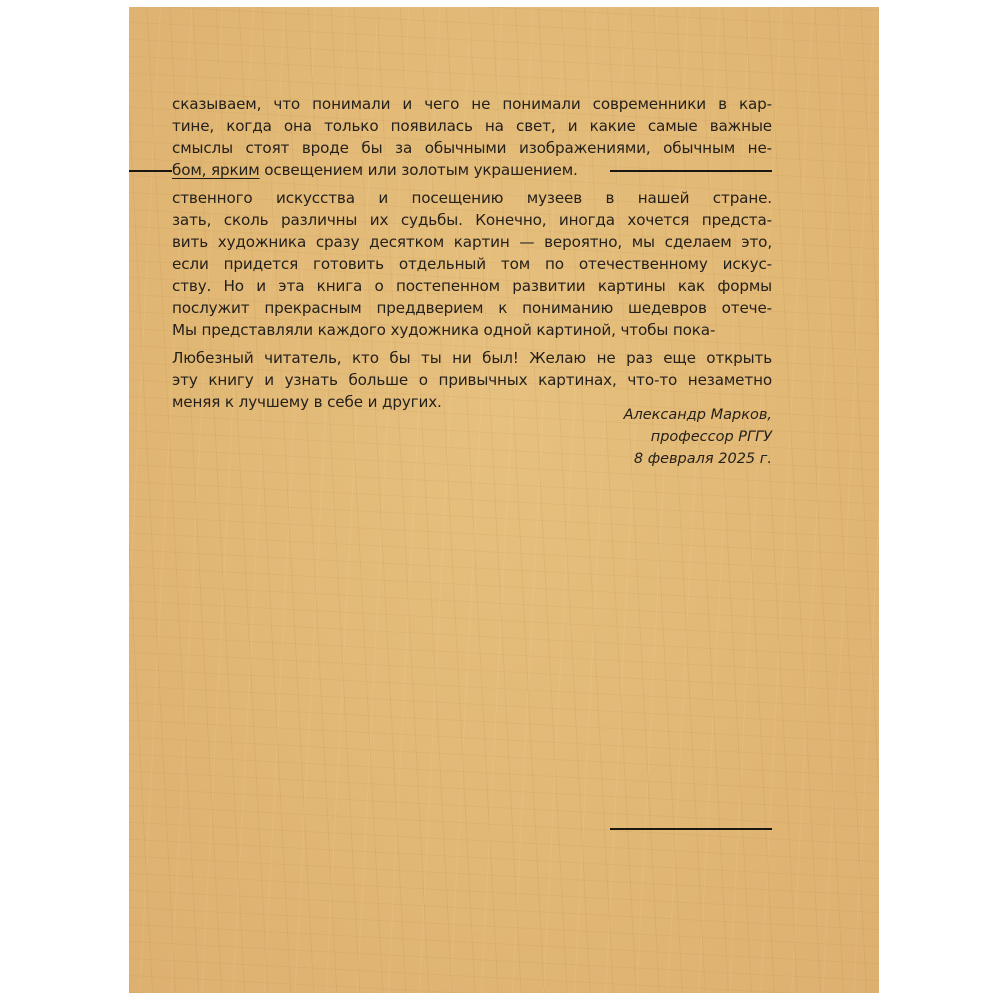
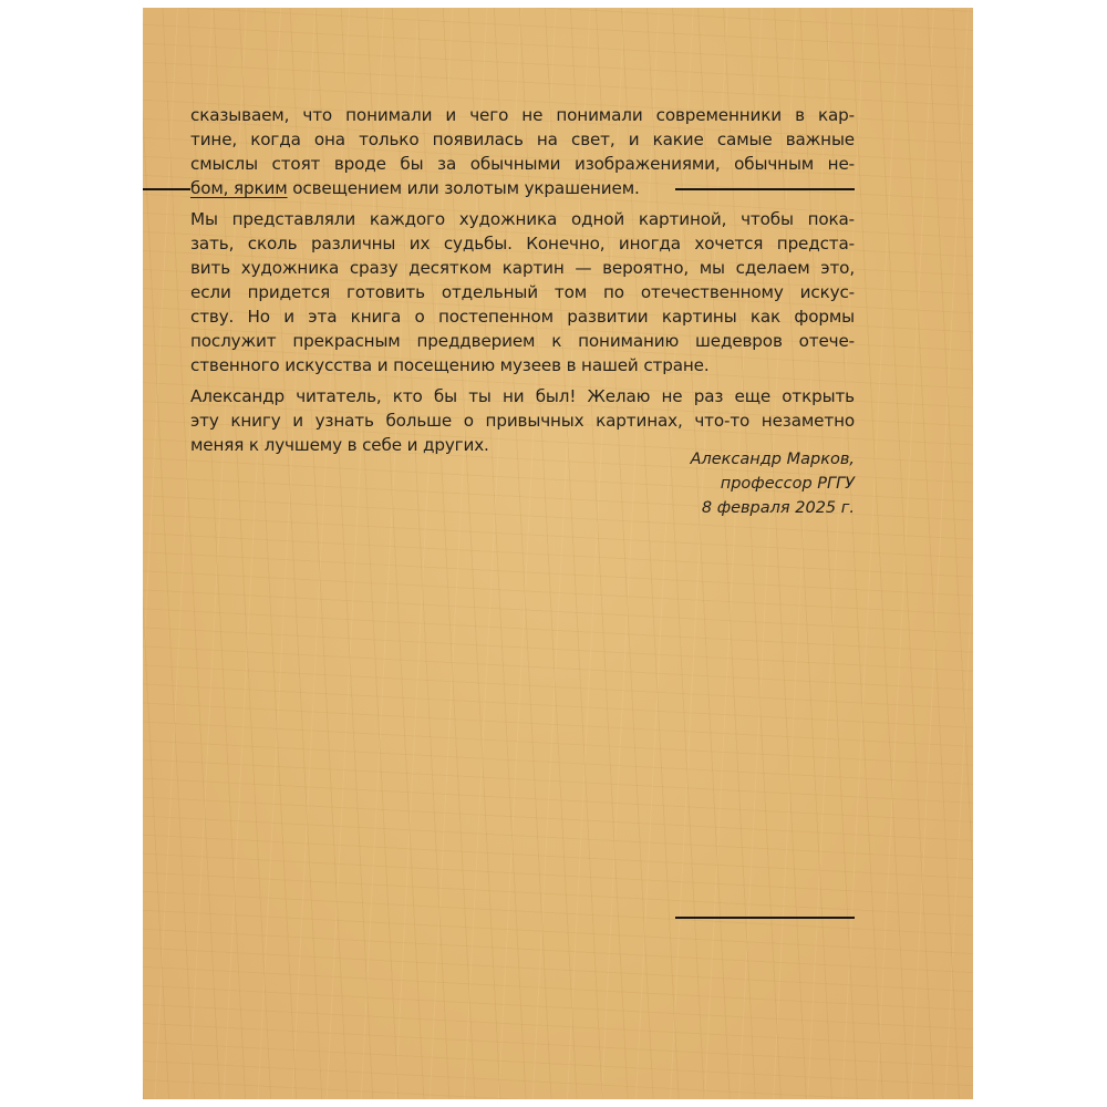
  сказываем, что понимали и чего не понимали современники в кар-
  тине, когда она только появилась на свет, и какие самые важные
  смыслы стоят вроде бы за обычными изображениями, обычным не-
  бом, ярким освещением или золотым украшением.
- ственного искусства и посещению музеев в нашей стране.
+ Мы представляли каждого художника одной картиной, чтобы пока-
  зать, сколь различны их судьбы. Конечно, иногда хочется предста-
  вить художника сразу десятком картин — вероятно, мы сделаем это,
  если придется готовить отдельный том по отечественному искус-
  ству. Но и эта книга о постепенном развитии картины как формы
  послужит прекрасным преддверием к пониманию шедевров отече-
- Мы представляли каждого художника одной картиной, чтобы пока-
+ ственного искусства и посещению музеев в нашей стране.
- Любезный читатель, кто бы ты ни был! Желаю не раз еще открыть
+ Александр читатель, кто бы ты ни был! Желаю не раз еще открыть
  эту книгу и узнать больше о привычных картинах, что-то незаметно
  меняя к лучшему в себе и других.
  Александр Марков,
  профессор РГГУ
  8 февраля 2025 г.
